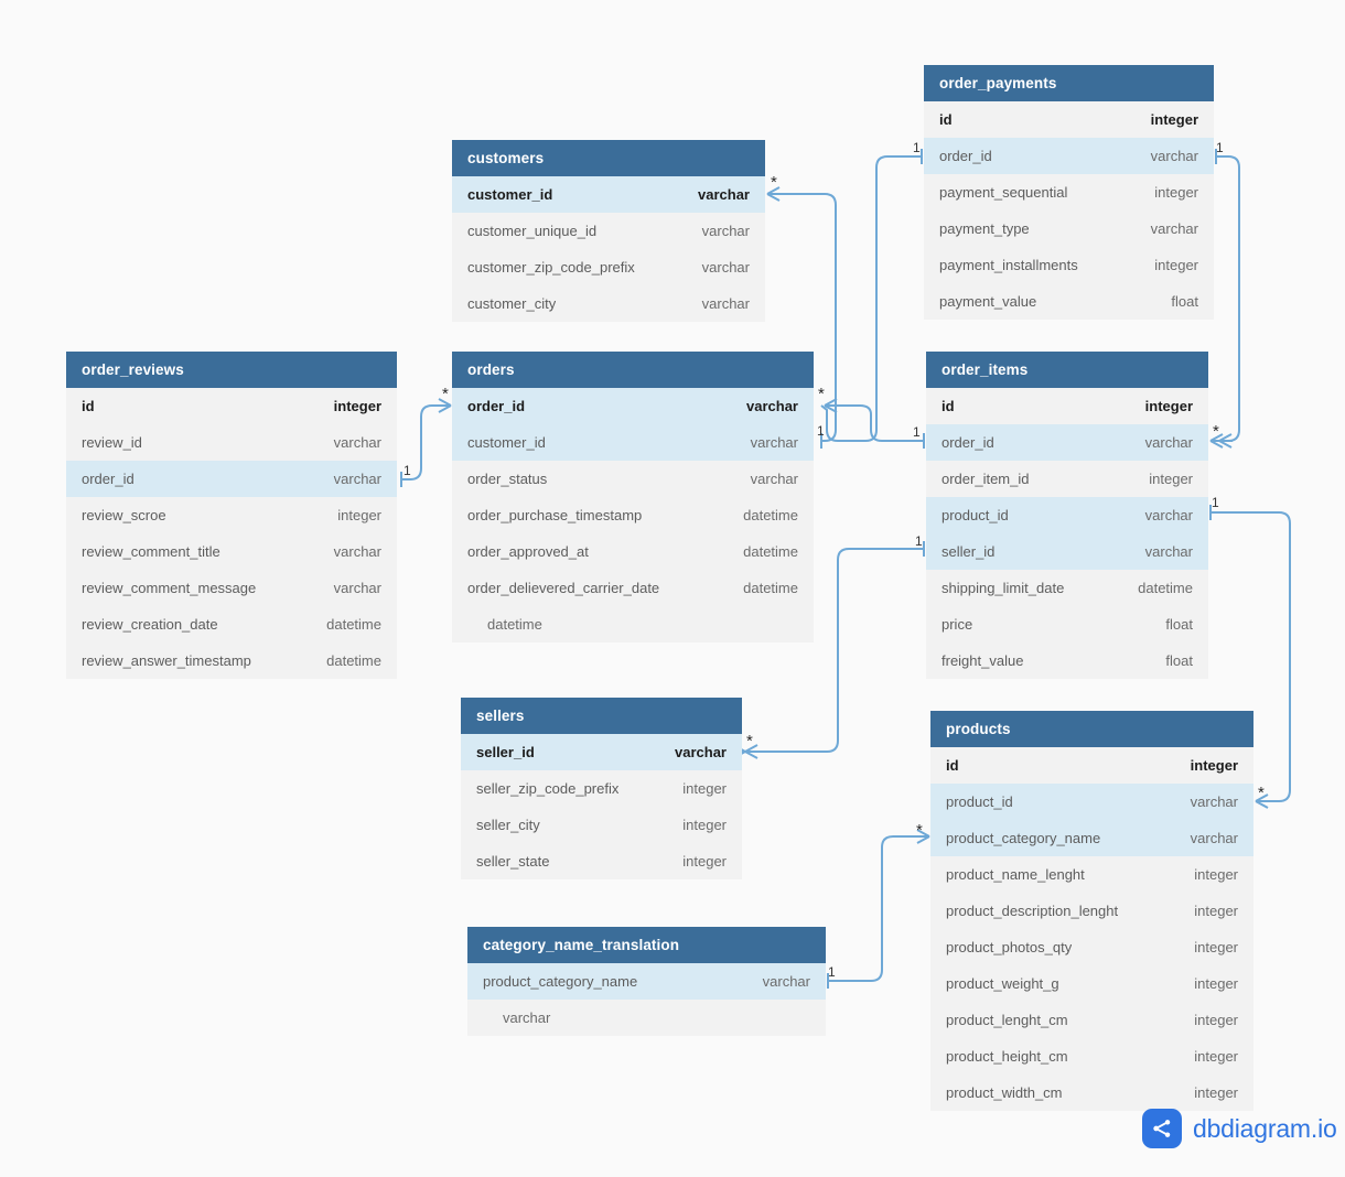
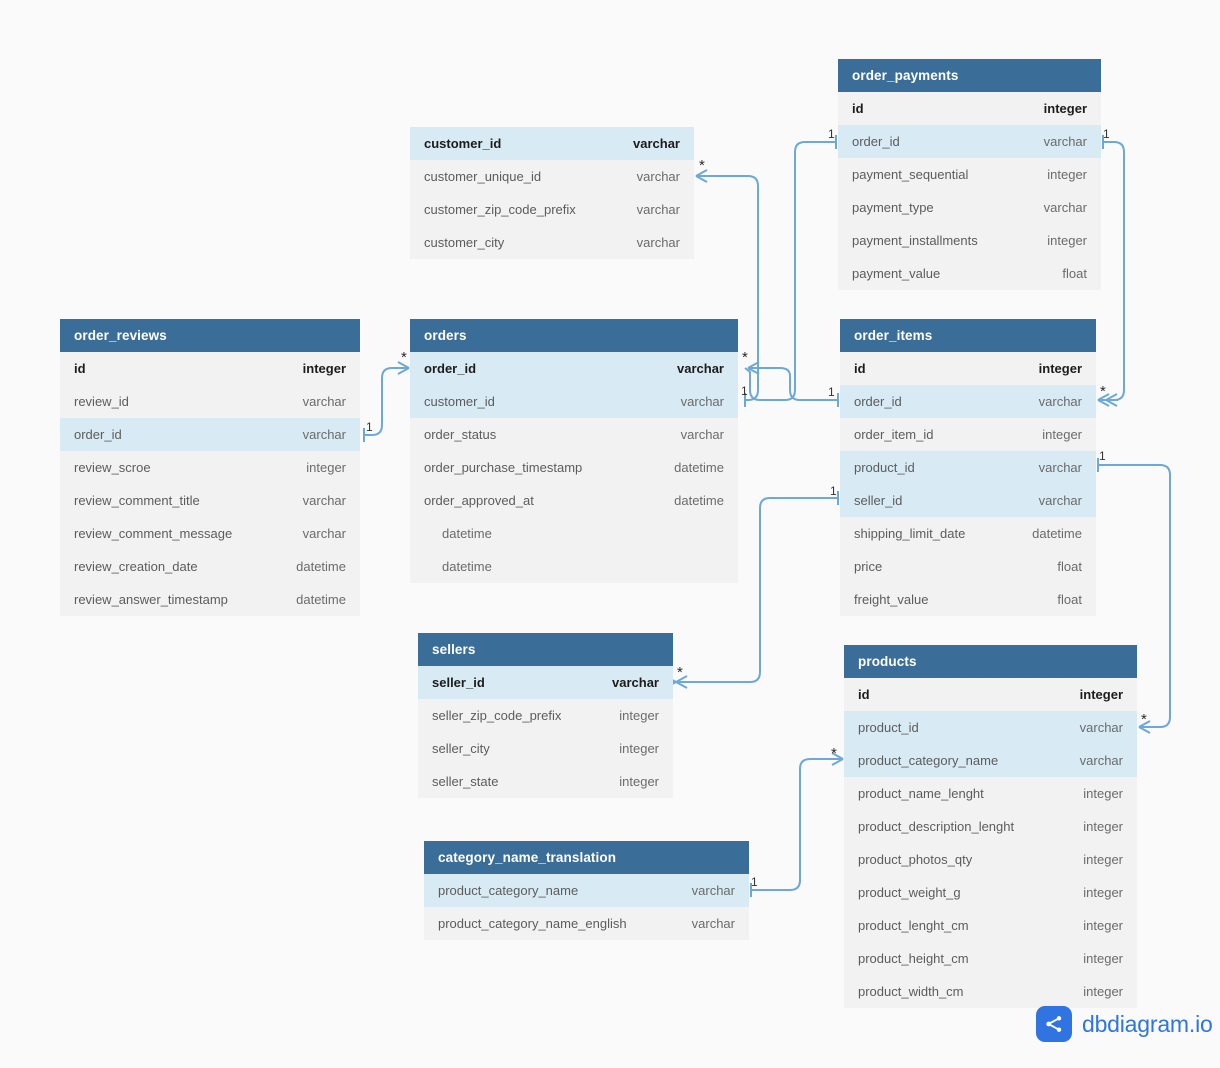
  *
  *
  1
  1
  1
  *
  1
  1
  *
  1
  1
  *
  *
  *
  1
  order_payments
  id
  integer
  order_id
  varchar
  payment_sequential
  integer
  payment_type
  varchar
  payment_installments
  integer
  payment_value
  float
- customers
  customer_id
  varchar
  customer_unique_id
  varchar
  customer_zip_code_prefix
  varchar
  customer_city
  varchar
  order_reviews
  id
  integer
  review_id
  varchar
  order_id
  varchar
  review_scroe
  integer
  review_comment_title
  varchar
  review_comment_message
  varchar
  review_creation_date
  datetime
  review_answer_timestamp
  datetime
  orders
  order_id
  varchar
  customer_id
  varchar
  order_status
  varchar
  order_purchase_timestamp
  datetime
  order_approved_at
  datetime
- order_delievered_carrier_date
  datetime
  datetime
  order_items
  id
  integer
  order_id
  varchar
  order_item_id
  integer
  product_id
  varchar
  seller_id
  varchar
  shipping_limit_date
  datetime
  price
  float
  freight_value
  float
  sellers
  seller_id
  varchar
  seller_zip_code_prefix
  integer
  seller_city
  integer
  seller_state
  integer
  products
  id
  integer
  product_id
  varchar
  product_category_name
  varchar
  product_name_lenght
  integer
  product_description_lenght
  integer
  product_photos_qty
  integer
  product_weight_g
  integer
  product_lenght_cm
  integer
  product_height_cm
  integer
  product_width_cm
  integer
  category_name_translation
  product_category_name
  varchar
+ product_category_name_english
  varchar
  dbdiagram.io
